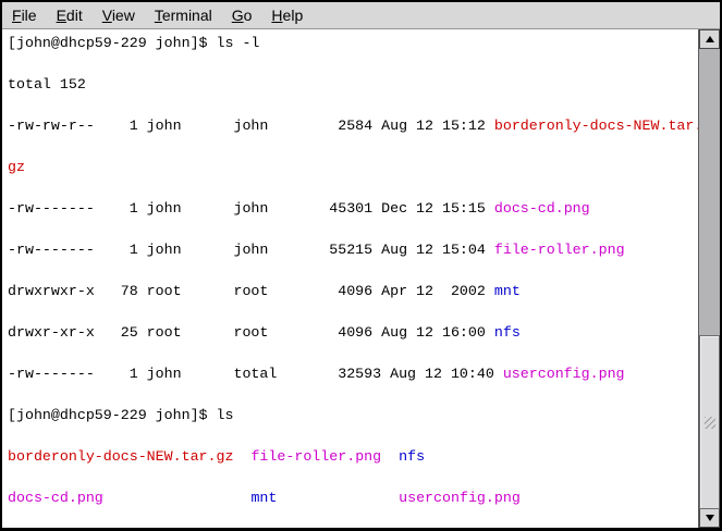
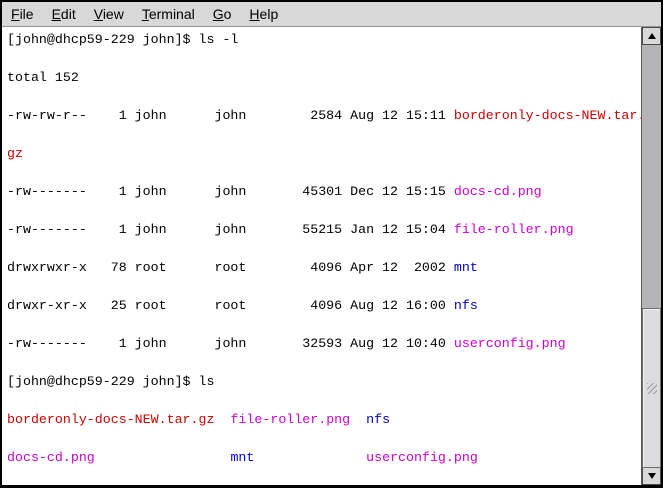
  File
  Edit
  View
  Terminal
  Go
  Help
  [john@dhcp59-229 john]$ ls -l
  total 152
- -rw-rw-r-- 1 john john 2584 Aug 12 15:12 borderonly-docs-NEW.tar
+ -rw-rw-r-- 1 john john 2584 Aug 12 15:11 borderonly-docs-NEW.tar
  gz
  -rw------- 1 john john 45301 Dec 12 15:15 docs-cd.png
- -rw------- 1 john john 55215 Aug 12 15:04 file-roller.png
+ -rw------- 1 john john 55215 Jan 12 15:04 file-roller.png
  drwxrwxr-x 78 root root 4096 Apr 12 2002 mnt
  drwxr-xr-x 25 root root 4096 Aug 12 16:00 nfs
- -rw------- 1 john total 32593 Aug 12 10:40 userconfig.png
+ -rw------- 1 john john 32593 Aug 12 10:40 userconfig.png
  [john@dhcp59-229 john]$ ls
  borderonly-docs-NEW.tar.gz file-roller.png nfs
  docs-cd.png mnt userconfig.png
